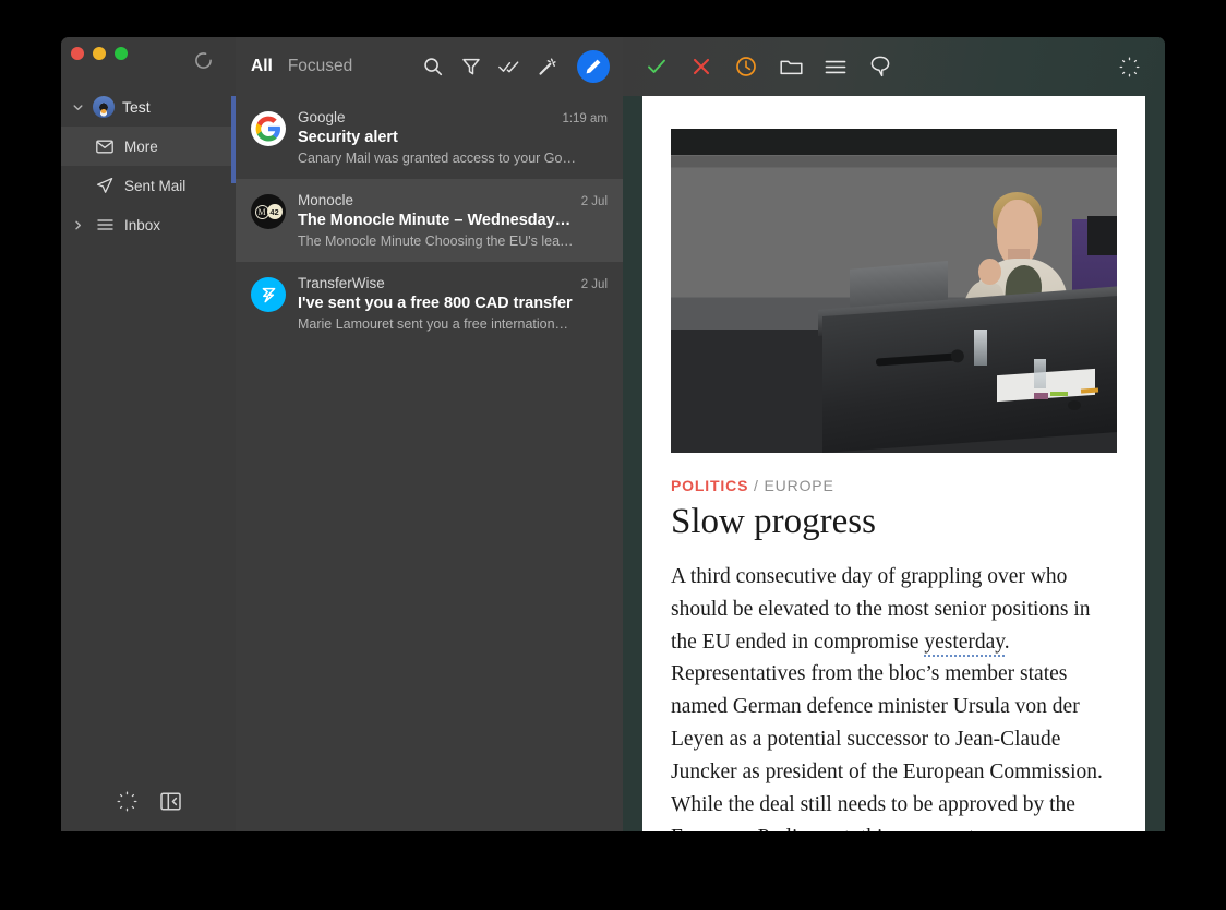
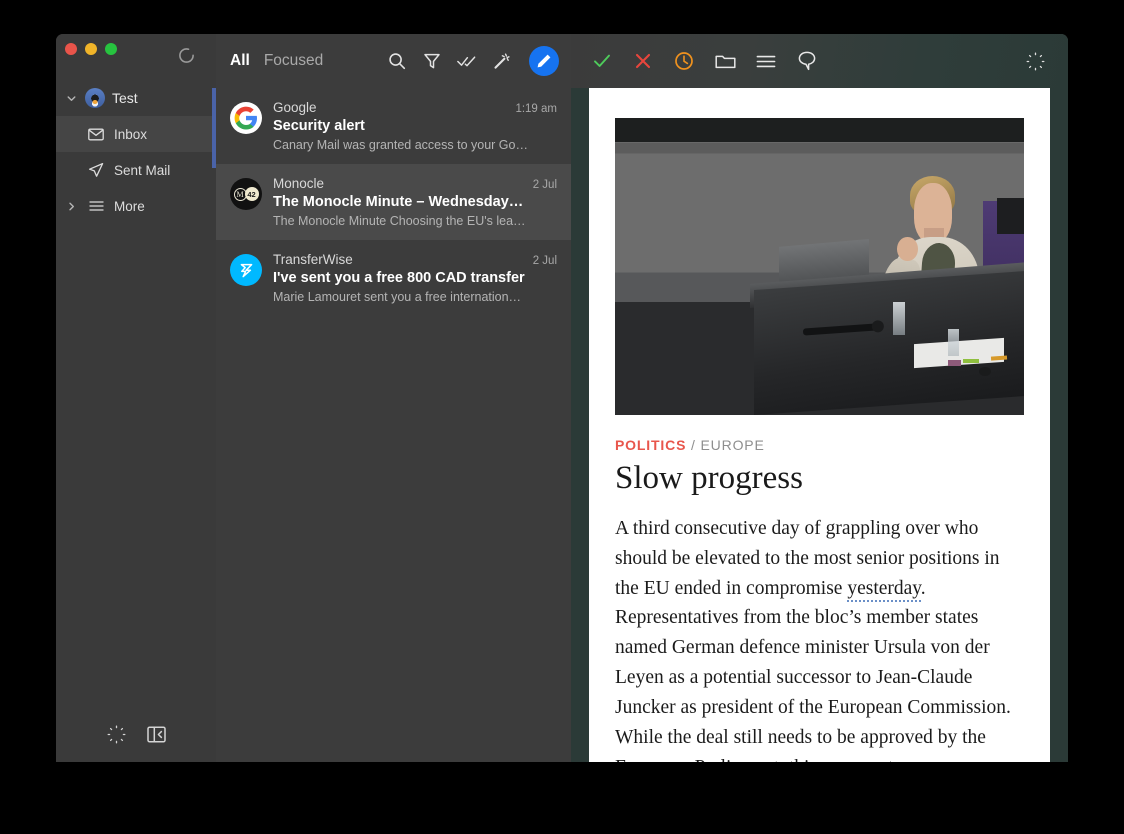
  Test
- More
+ Inbox
  Sent Mail
- Inbox
+ More
  All
  Focused
  Google
  1:19 am
  Security alert
  Canary Mail was granted access to your Go…
  M
  42
  Monocle
  2 Jul
  The Monocle Minute – Wednesday…
  The Monocle Minute Choosing the EU's lea…
  TransferWise
  2 Jul
  I've sent you a free 800 CAD transfer
  Marie Lamouret sent you a free internation…
  POLITICS / EUROPE
  Slow progress
